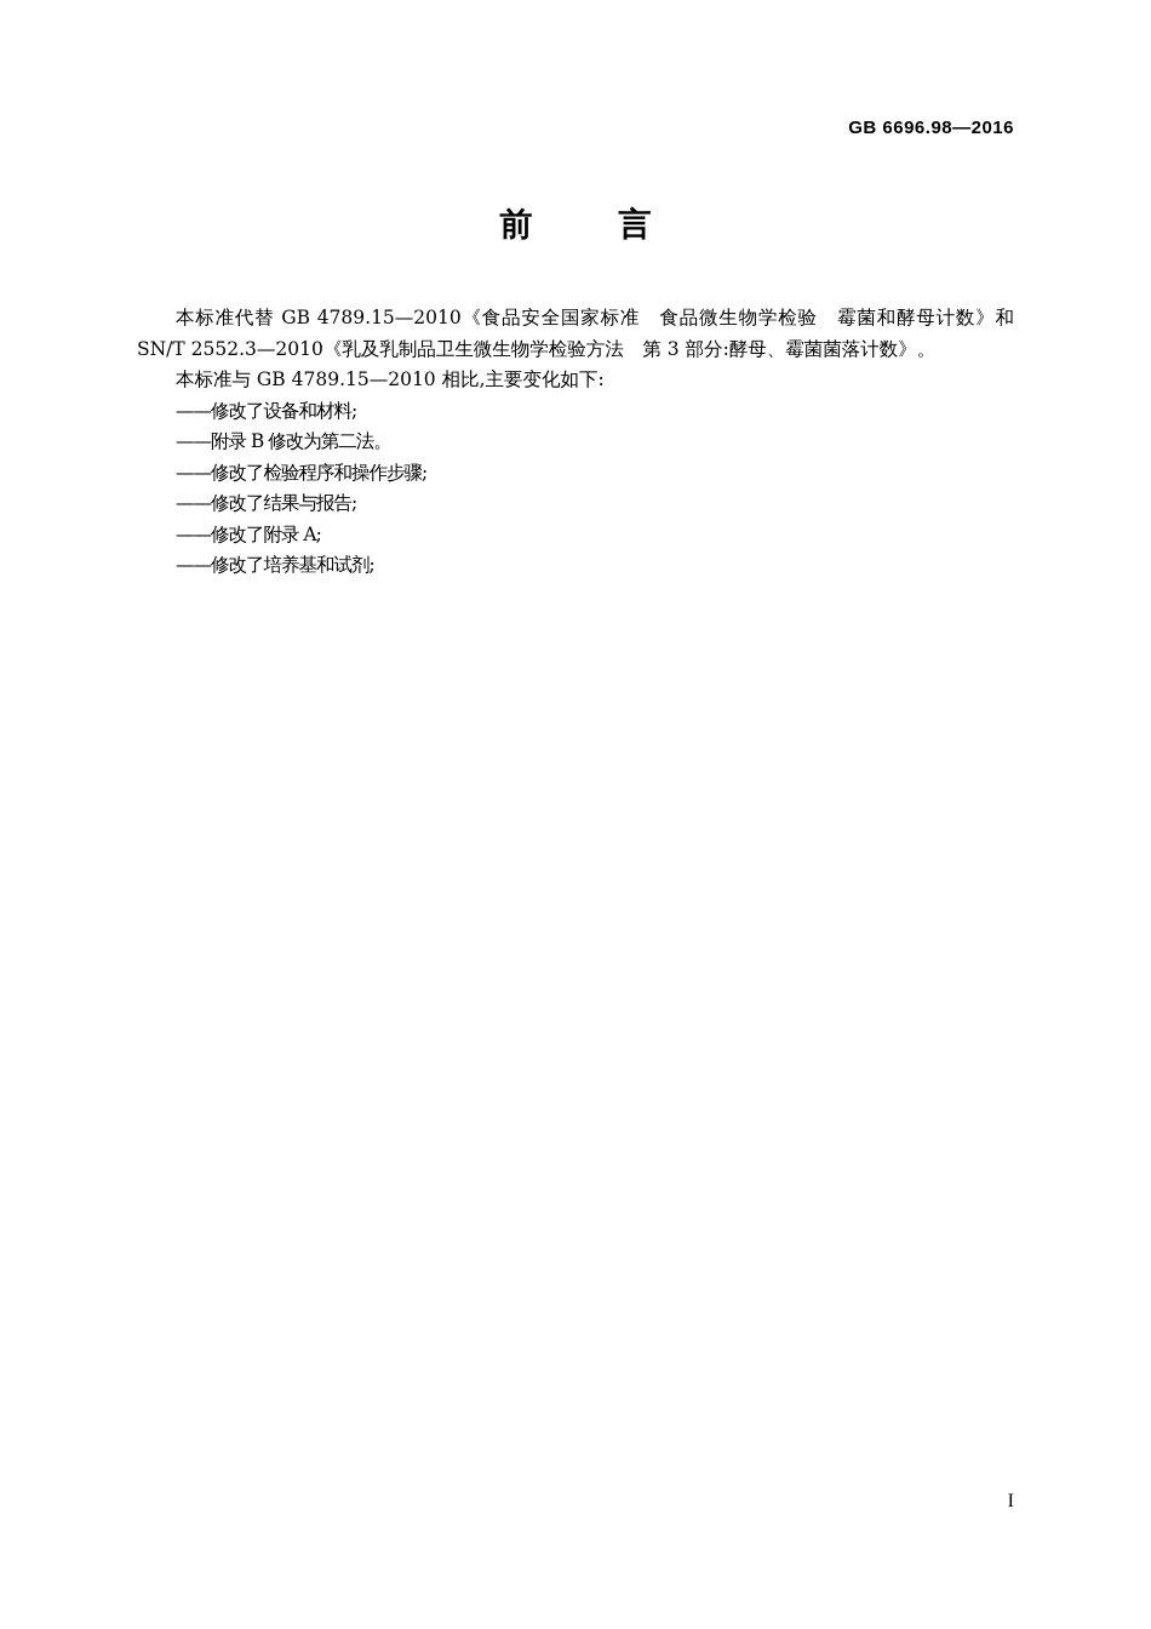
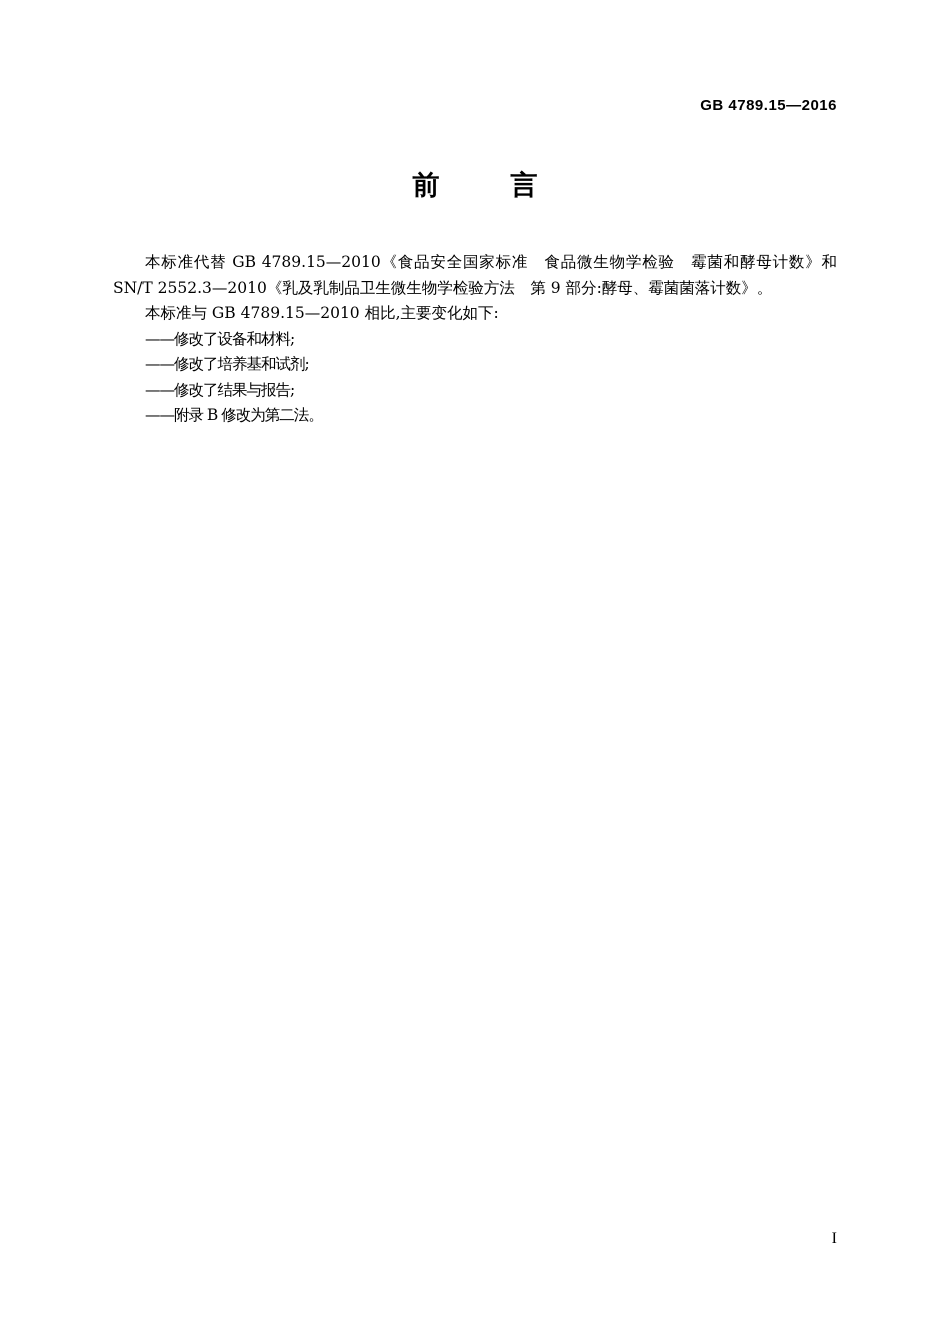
- GB 6696.98—2016
+ GB 4789.15—2016
  前 言
- 本标准代替 GB 4789.15—2010《食品安全国家标准 食品微生物学检验 霉菌和酵母计数》和SN/T 2552.3—2010《乳及乳制品卫生微生物学检验方法 第 3 部分:酵母、霉菌菌落计数》。
+ 本标准代替 GB 4789.15—2010《食品安全国家标准 食品微生物学检验 霉菌和酵母计数》和SN/T 2552.3—2010《乳及乳制品卫生微生物学检验方法 第 9 部分:酵母、霉菌菌落计数》。
  本标准与 GB 4789.15—2010 相比,主要变化如下:
  ——修改了设备和材料;
- ——附录 B 修改为第二法。
+ ——修改了培养基和试剂;
- ——修改了检验程序和操作步骤;
  ——修改了结果与报告;
- ——修改了附录 A;
- ——修改了培养基和试剂;
+ ——附录 B 修改为第二法。
  I
